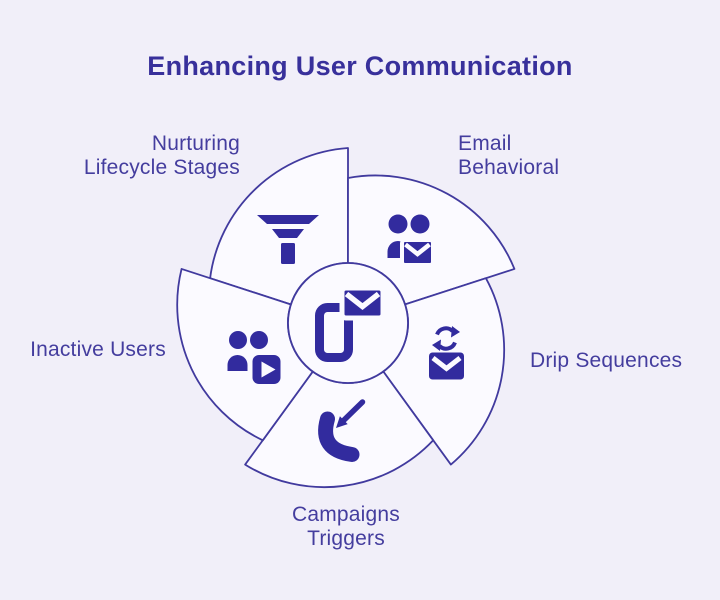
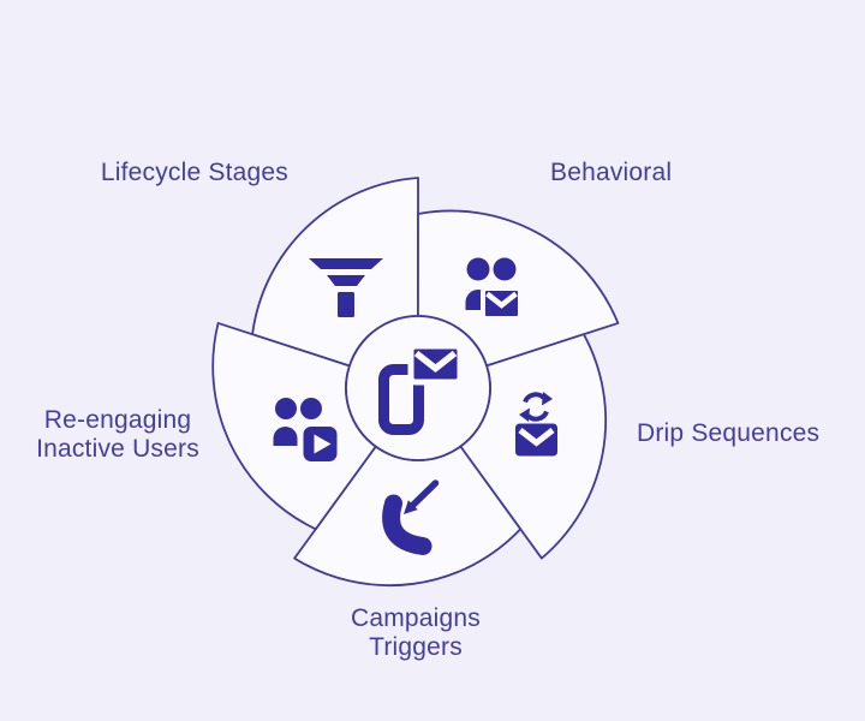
- Enhancing User Communication
- Nurturing
  Lifecycle Stages
- Email
  Behavioral
  Drip Sequences
  Campaigns
  Triggers
+ Re-engaging
  Inactive Users
